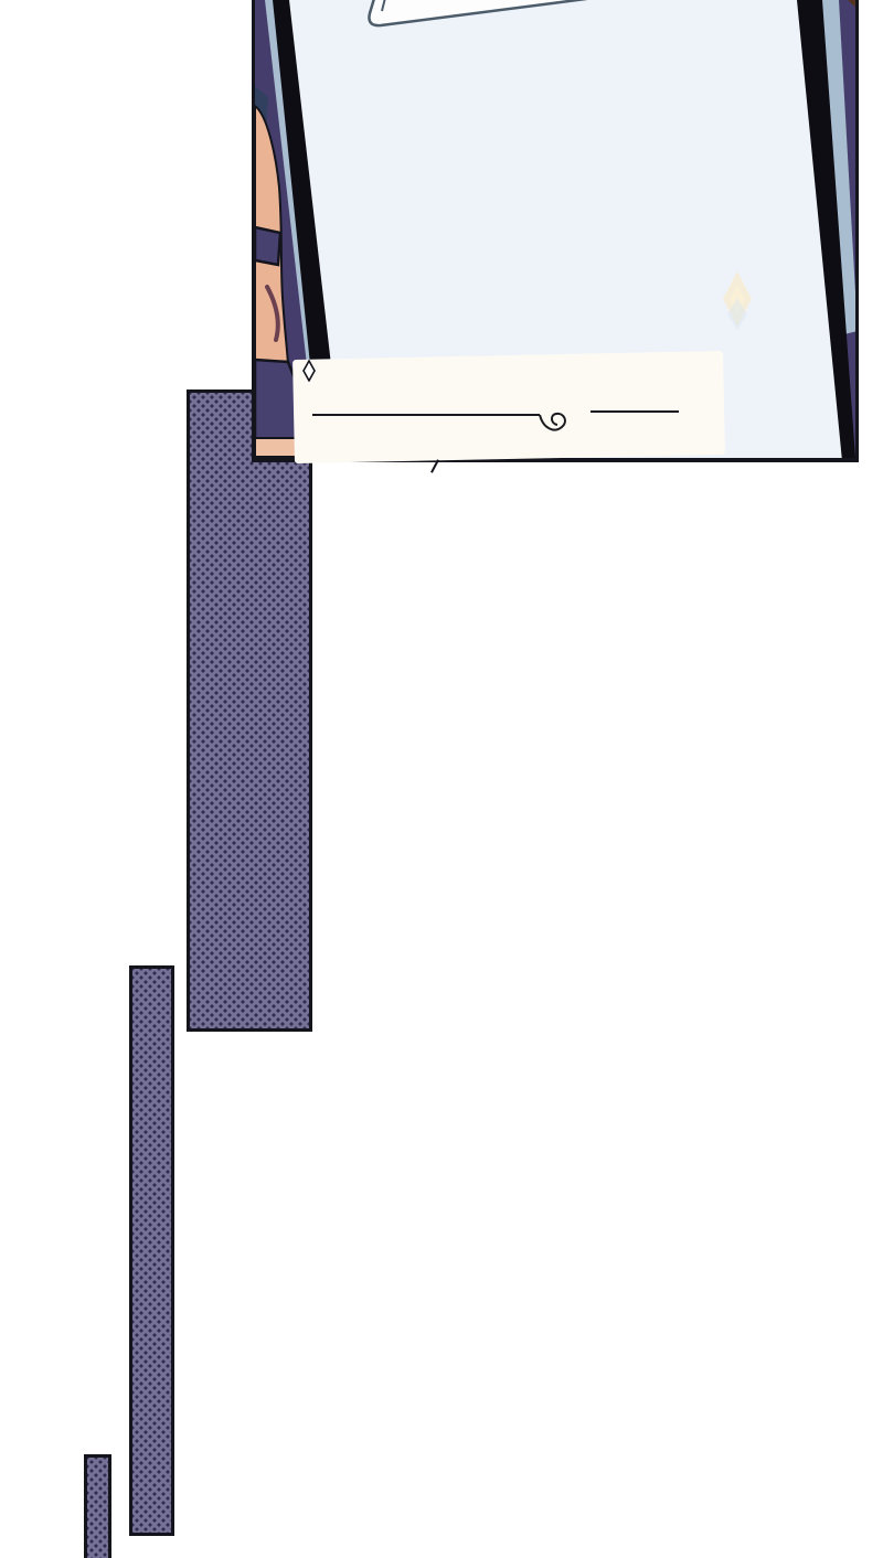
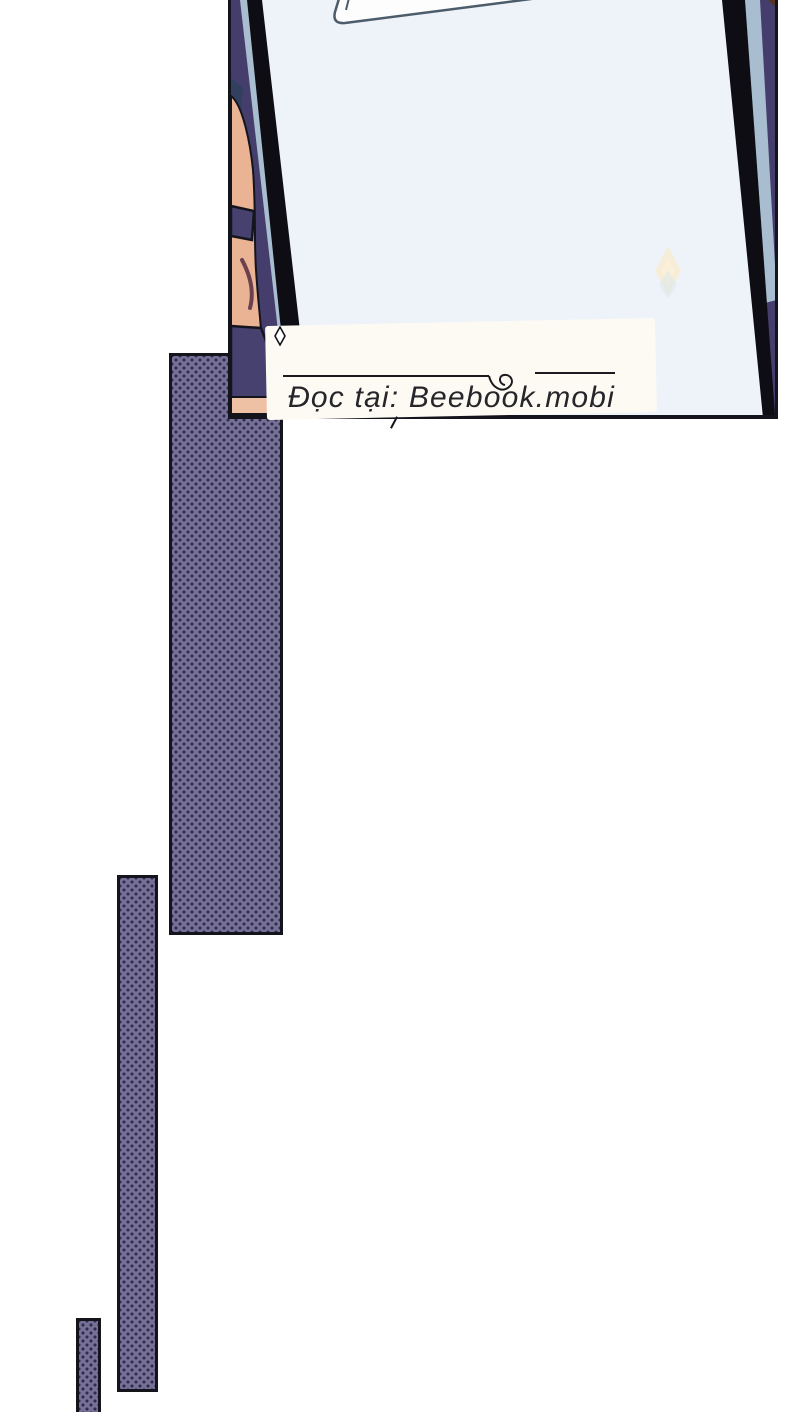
+ Đọc tại: Beebook.mobi
